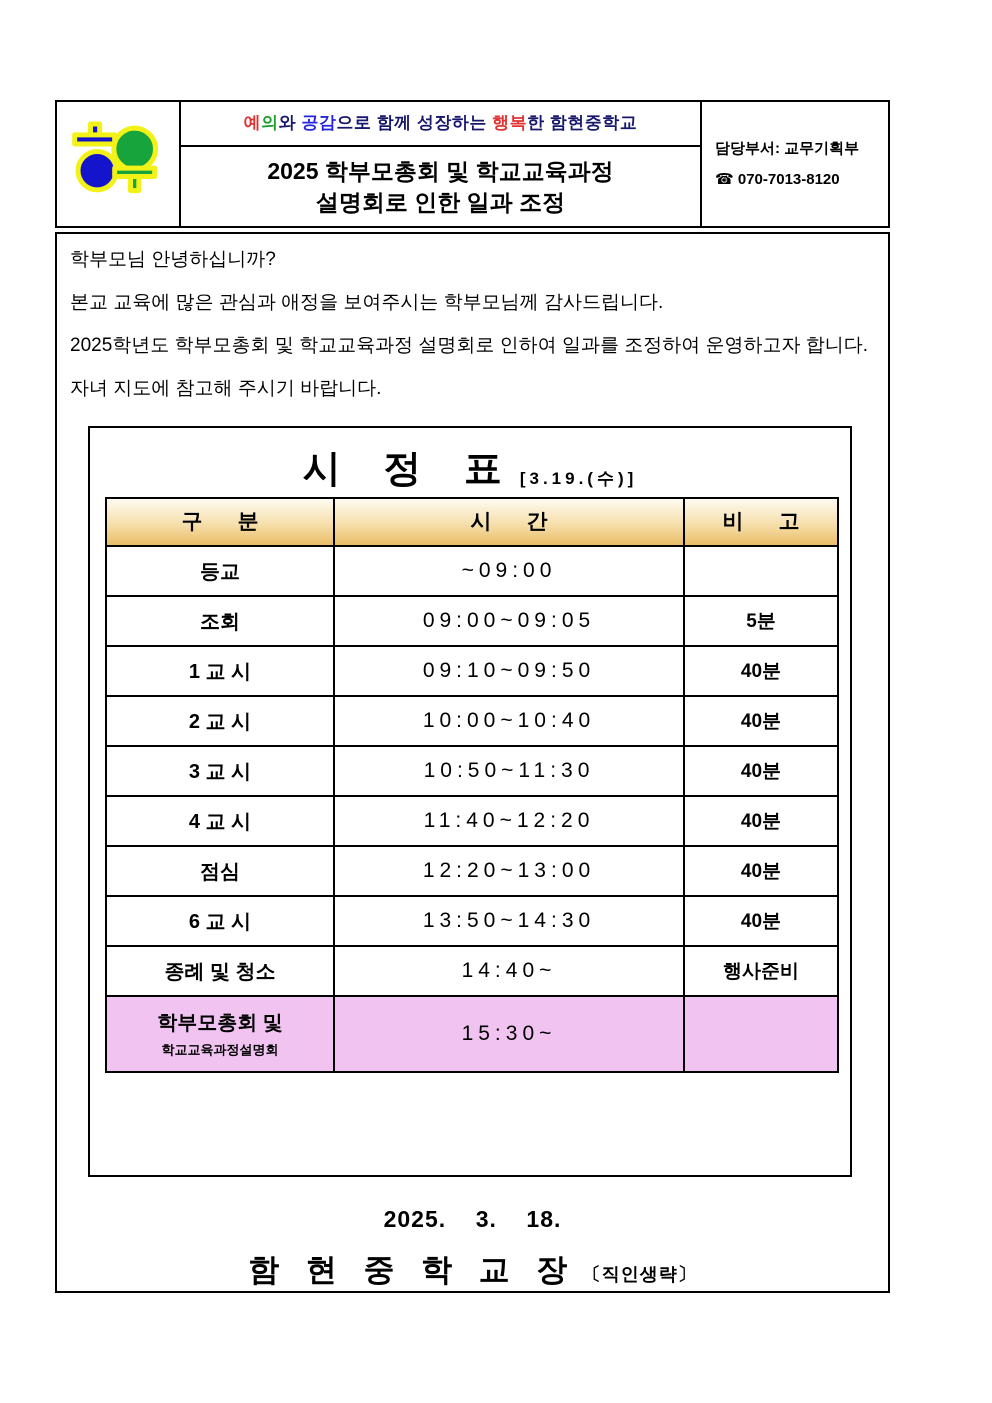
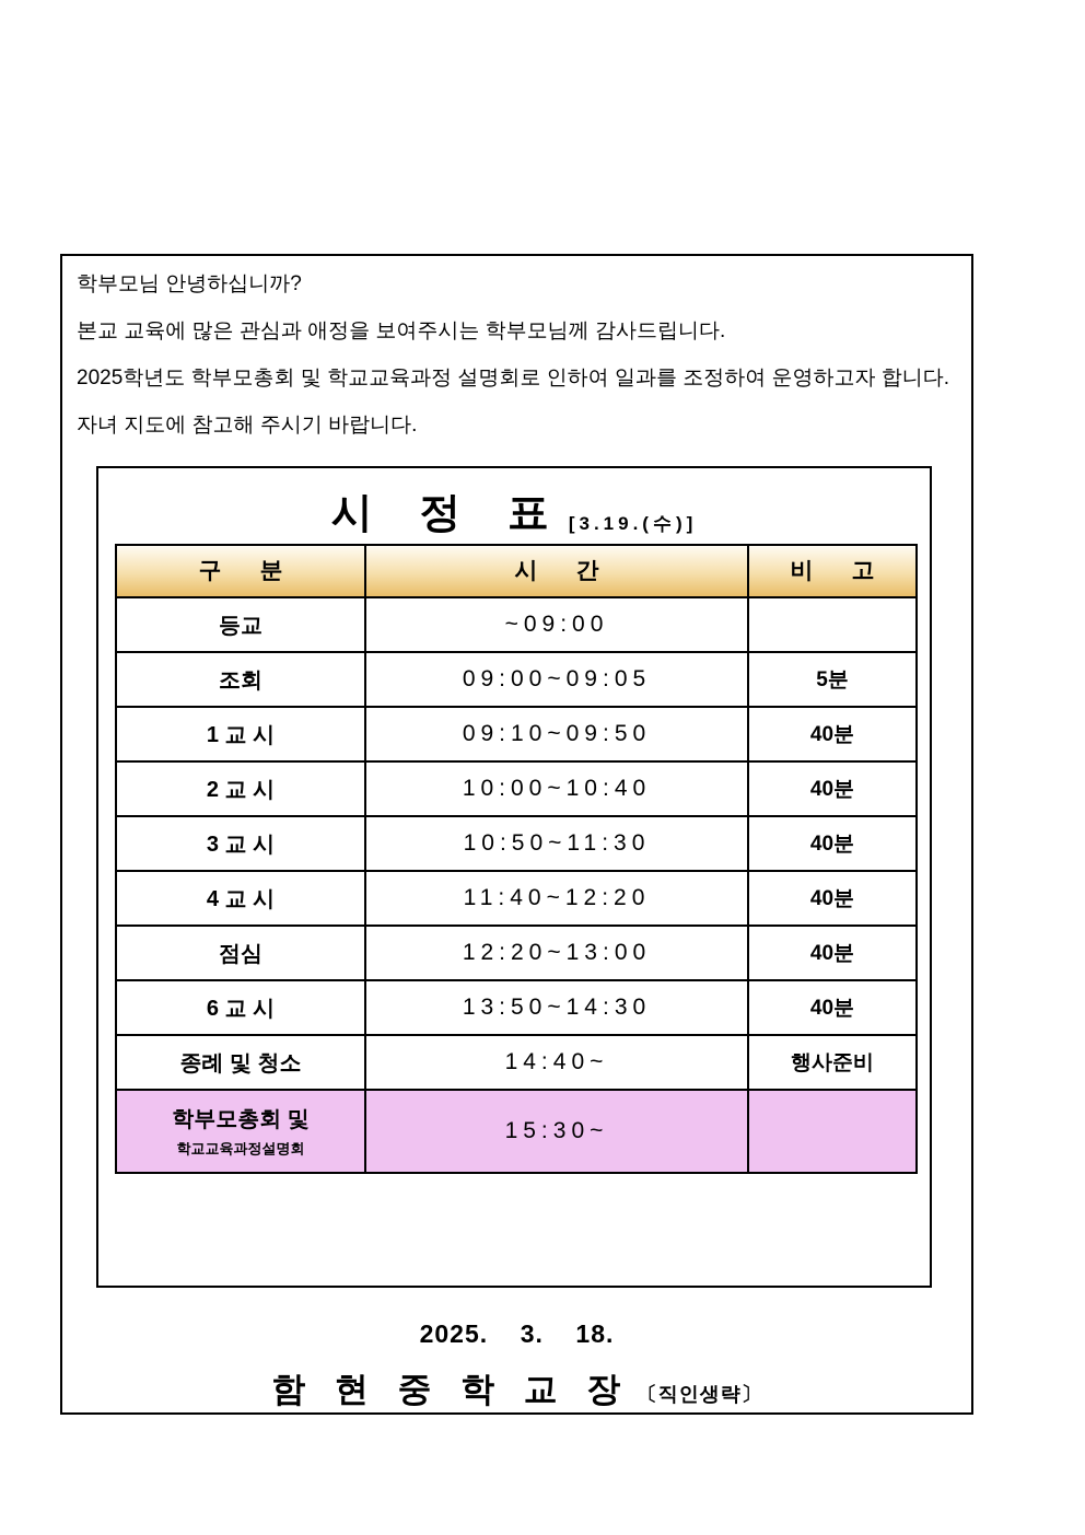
- 예
- 의
- 와
- 공감
- 으로 함께 성장하는
- 행복
- 한 함현중학교
- 2025 학부모총회 및 학교교육과정
- 설명회로 인한 일과 조정
- 담당부서: 교무기획부
- ☎ 070-7013-8120
  학부모님 안녕하십니까?
  본교 교육에 많은 관심과 애정을 보여주시는 학부모님께 감사드립니다.
  2025학년도 학부모총회 및 학교교육과정 설명회로 인하여 일과를 조정하여 운영하고자 합니다.
  자녀 지도에 참고해 주시기 바랍니다.
  시 정 표[3.19.(수)]
  구 분	시 간	비 고
  등교	~09:00
  조회	09:00~09:05	5분
  1 교 시	09:10~09:50	40분
  2 교 시	10:00~10:40	40분
  3 교 시	10:50~11:30	40분
  4 교 시	11:40~12:20	40분
  점심	12:20~13:00	40분
  6 교 시	13:50~14:30	40분
  종례 및 청소	14:40~	행사준비
  학부모총회 및학교교육과정설명회	15:30~
  2025. 3. 18.
  함 현 중 학 교 장 〔직인생략〕
